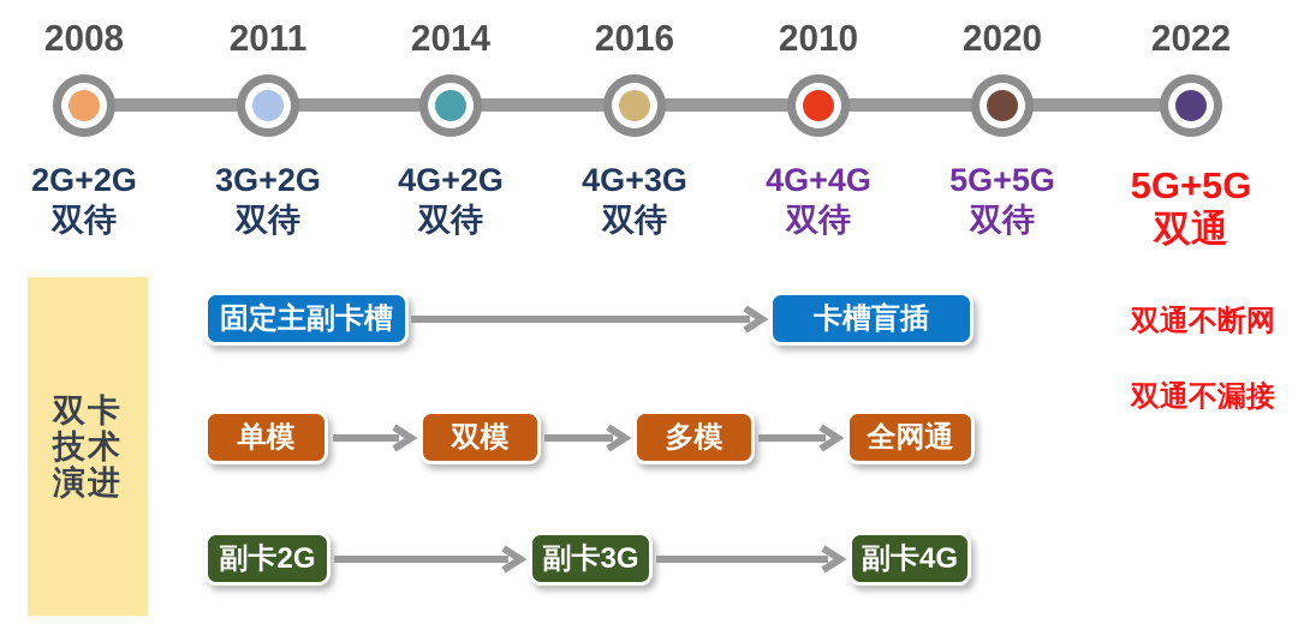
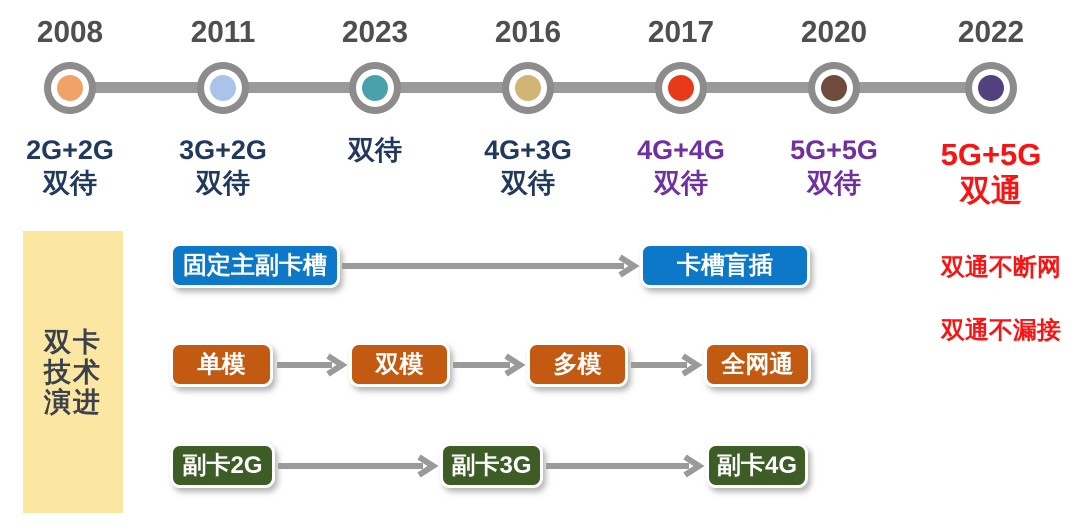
  2008
  2G+2G
  双待
  2011
  3G+2G
  双待
- 2014
+ 2023
- 4G+2G
  双待
  2016
  4G+3G
  双待
- 2010
+ 2017
  4G+4G
  双待
  2020
  5G+5G
  双待
  2022
  5G+5G
  双通
  双卡
  技术
  演进
  固定主副卡槽
  卡槽盲插
  单模
  双模
  多模
  全网通
  副卡2G
  副卡3G
  副卡4G
  双通不断网
  双通不漏接
